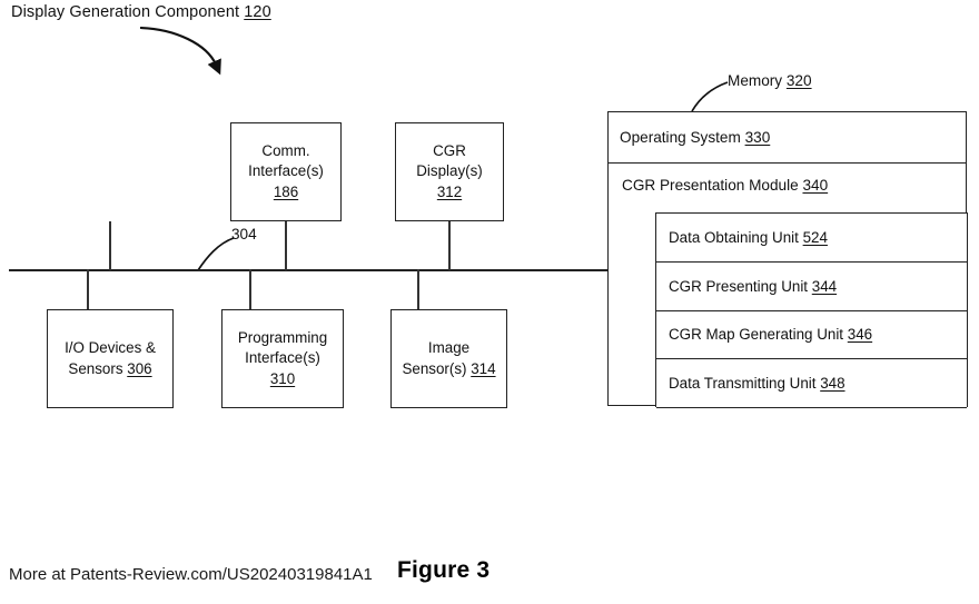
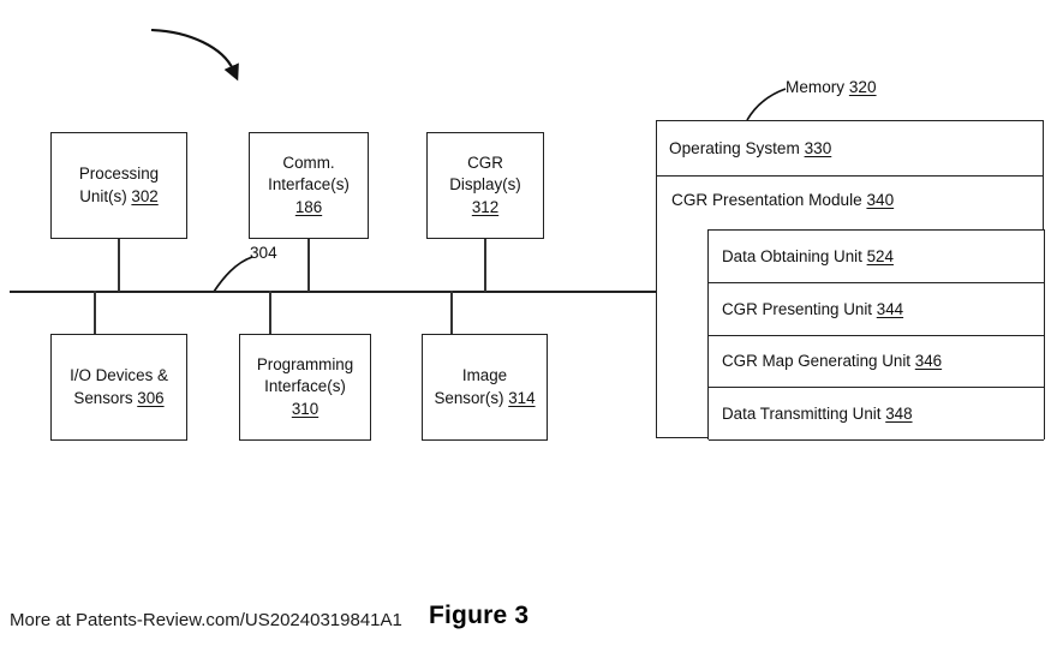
- Display Generation Component 120
  304
+ Processing
+ Unit(s) 302
  Comm.
  Interface(s)
  186
  CGR
  Display(s)
  312
  I/O Devices &
  Sensors 306
  Programming
  Interface(s)
  310
  Image
  Sensor(s) 314
  Memory 320
  Operating System 330
  CGR Presentation Module 340
  Data Obtaining Unit 524
  CGR Presenting Unit 344
  CGR Map Generating Unit 346
  Data Transmitting Unit 348
  More at Patents-Review.com/US20240319841A1
  Figure 3
